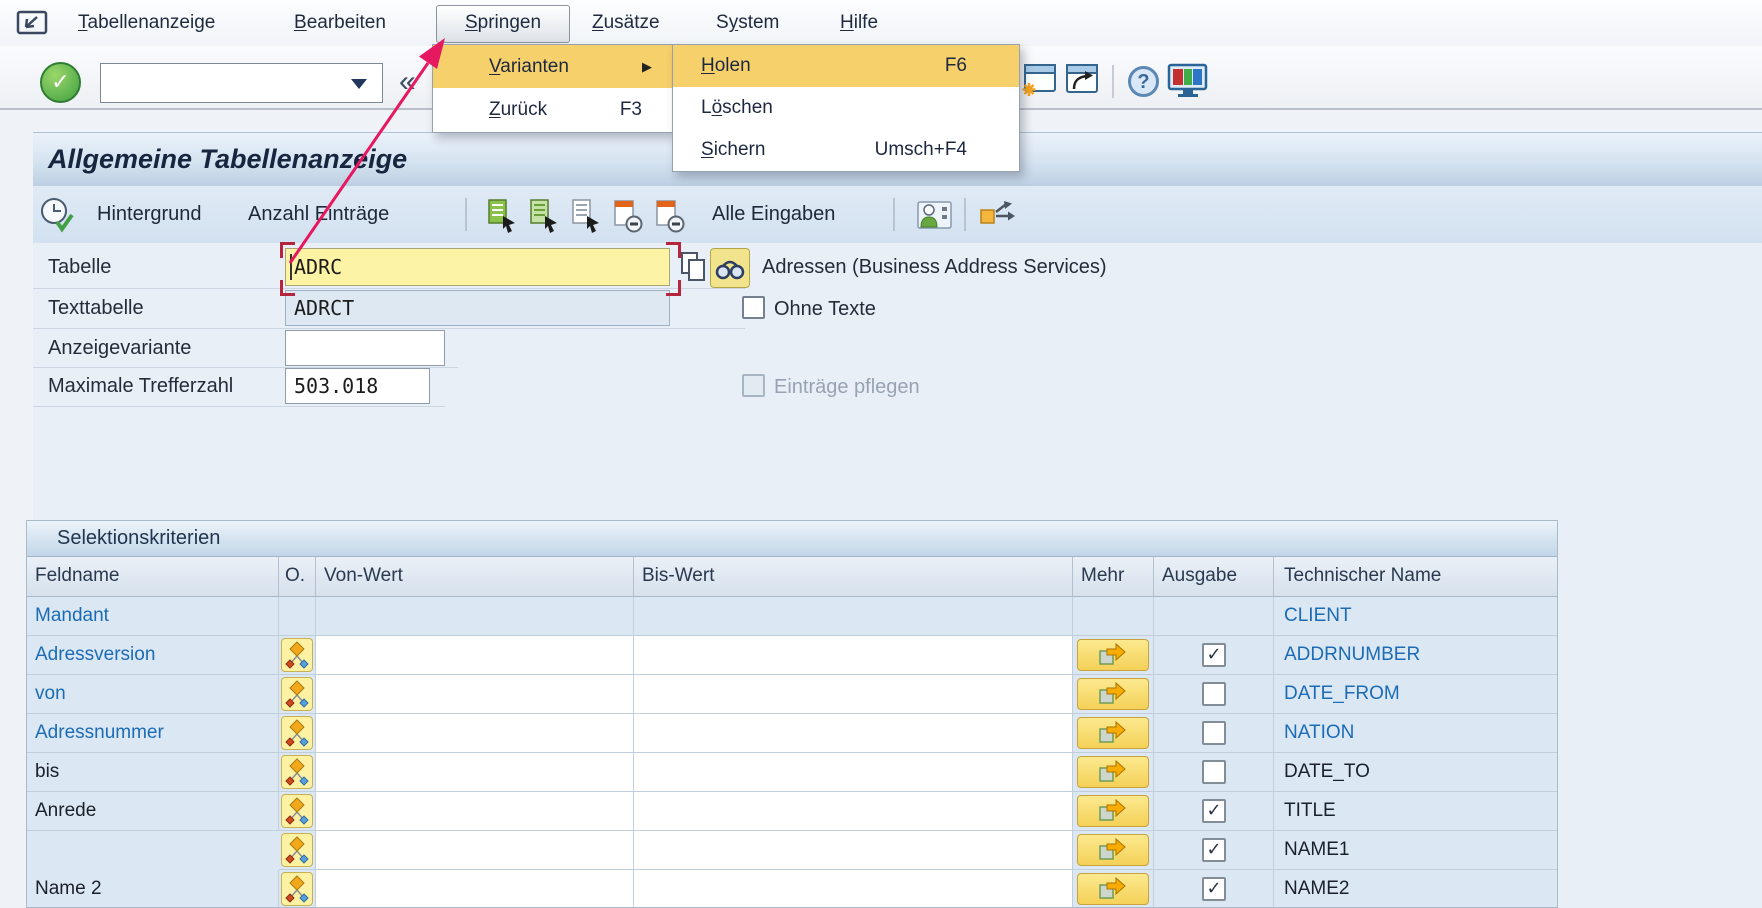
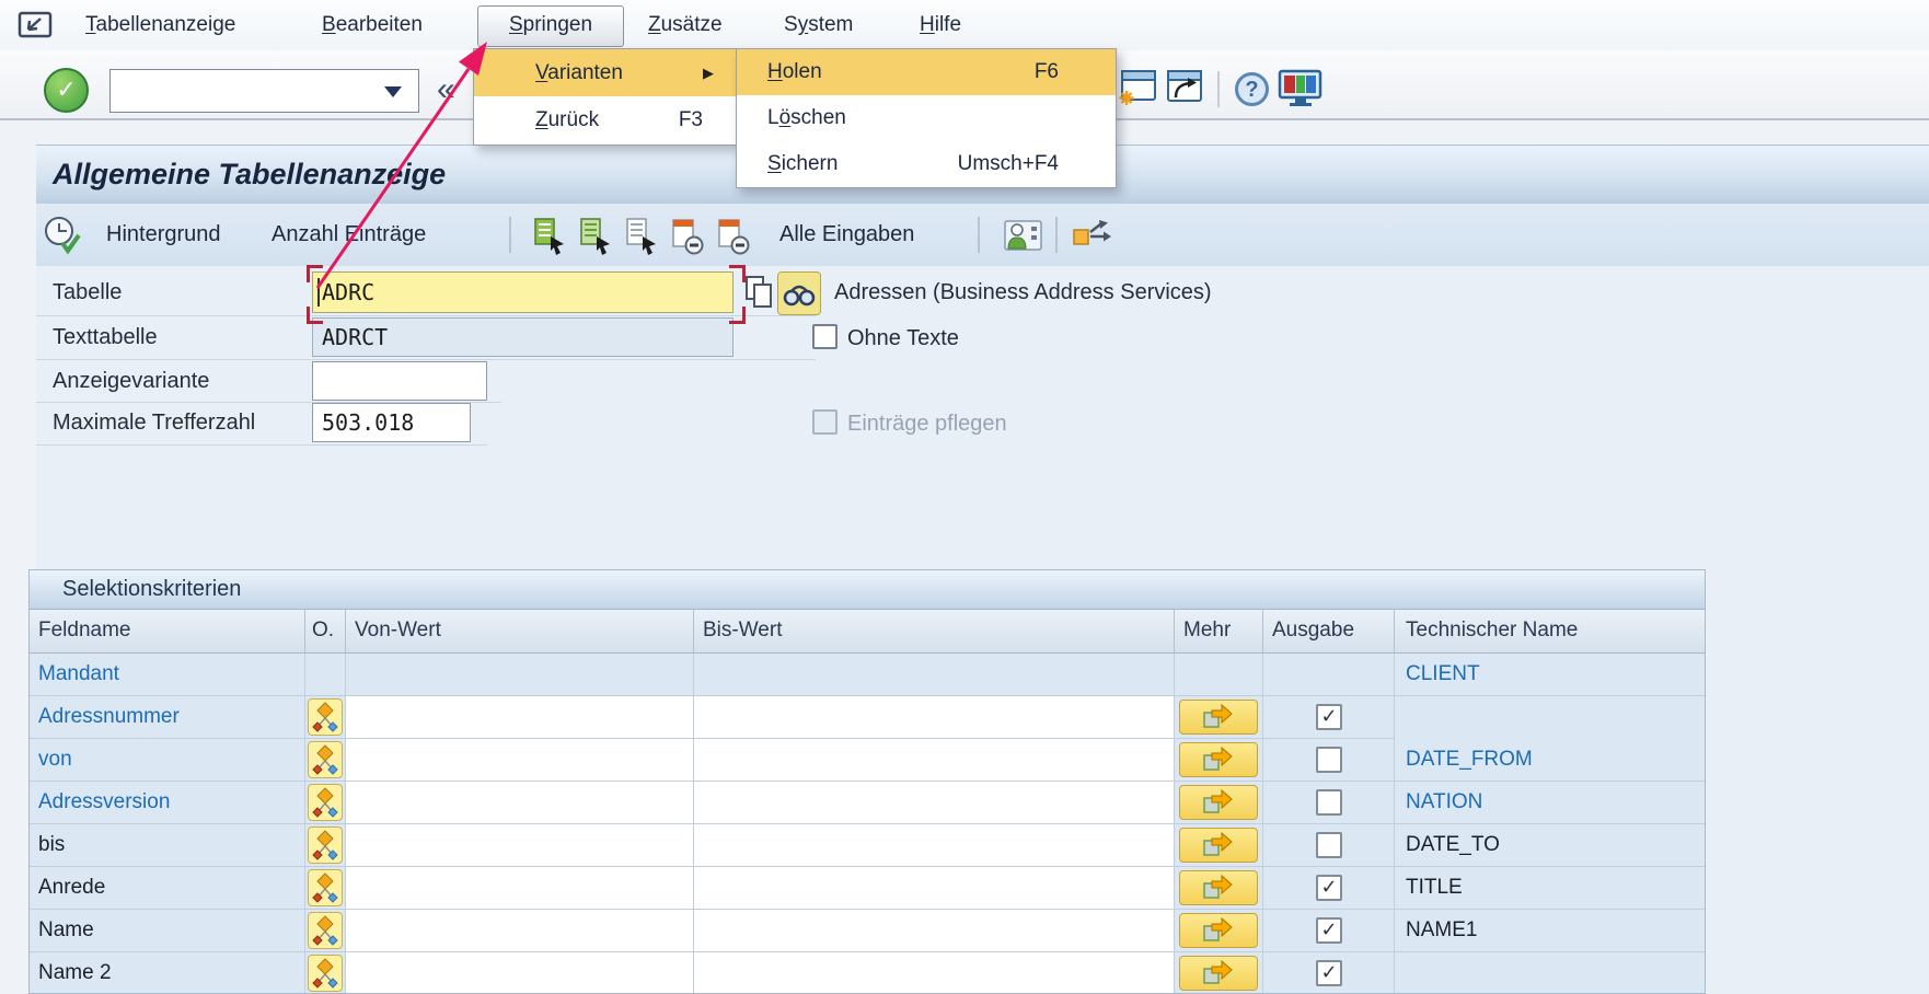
  Tabellenanzeige
  Bearbeiten
  Springen
  Zusätze
  System
  Hilfe
  ✓
  «
  ?
  Allgemeine Tabellenanzige
  Hintergrund
  An­zahl Einträge
  Alle Eingaben
  Tabelle
  ADRC
  Adressen (Business Address Services)
  Texttabelle
  ADRCT
  Ohne Texte
  Anzeigevariante
  Maximale Trefferzahl
  503.018
  Einträge pflegen
  Selektionskriterien
  Feldname
  O.
  Von-Wert
  Bis-Wert
  Mehr
  Ausgabe
  Technischer Name
  Mandant
  CLIENT
- Adressversion
+ Adressnummer
  ✓
- ADDRNUMBER
  von
  DATE_FROM
- Adressnummer
+ Adressversion
  NATION
  bis
  DATE_TO
  Anrede
  ✓
  TITLE
+ Name
  ✓
  NAME1
  Name 2
  ✓
- NAME2
  Varianten
  ▶
  Zurück
  F3
  Holen
  F6
  Löschen
  Sichern
  Umsch+F4
